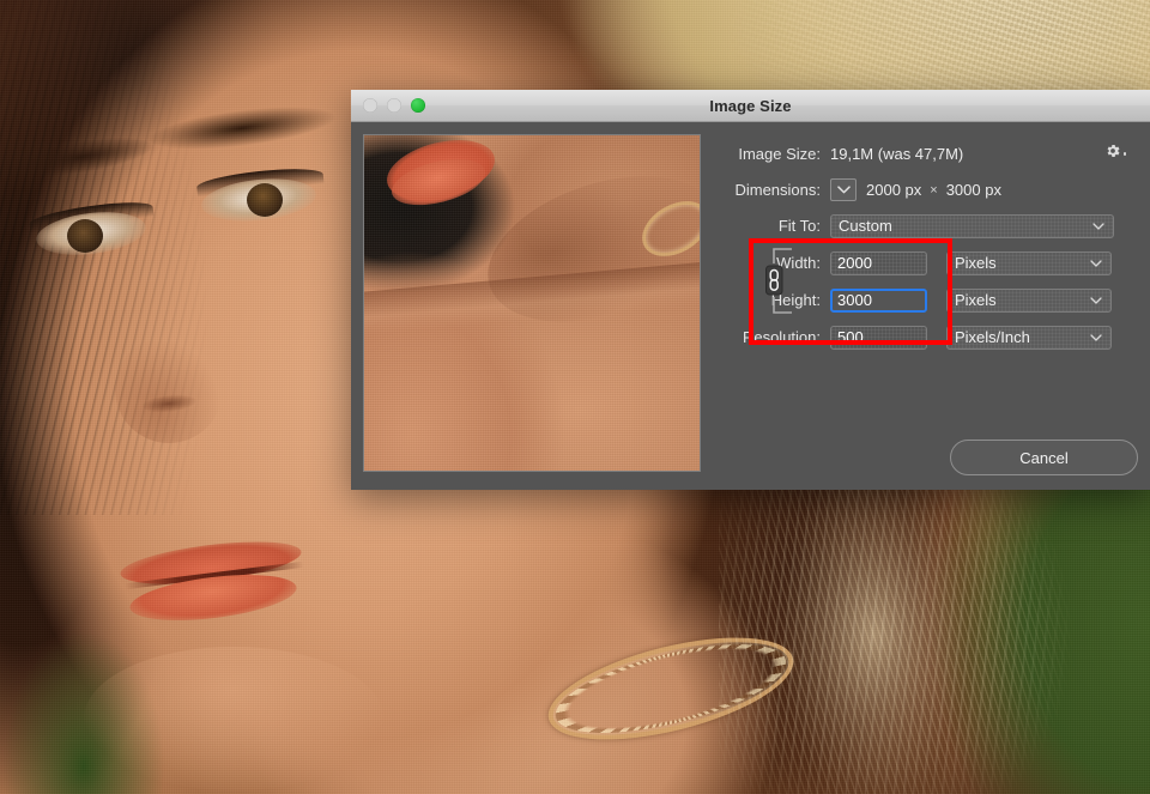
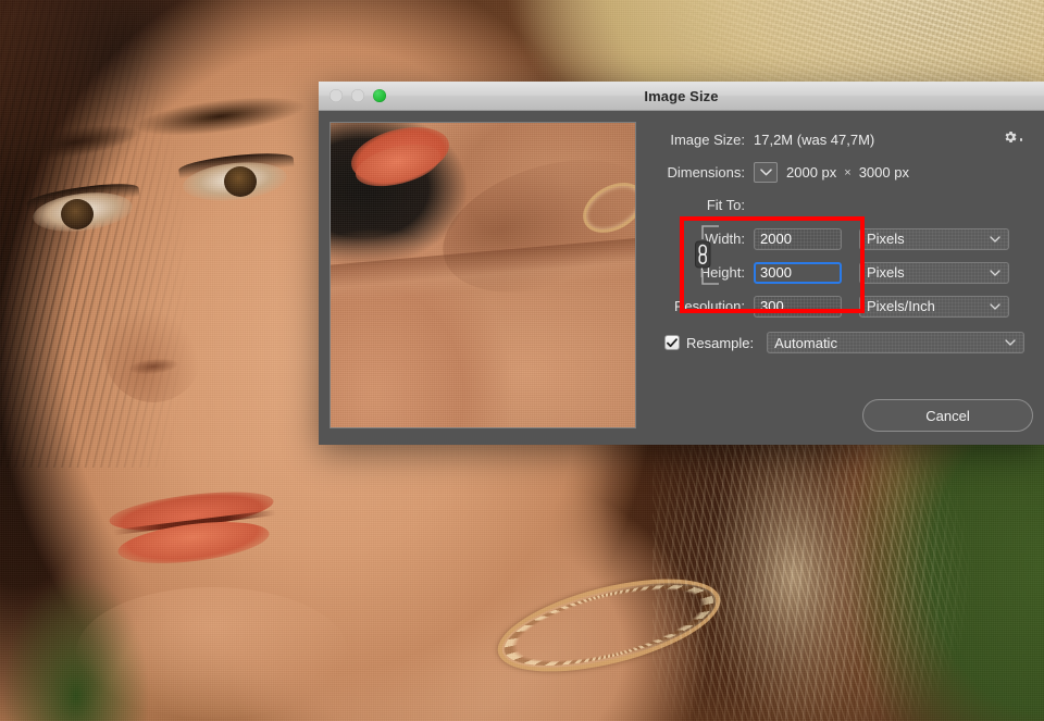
  Image Size
  Image Size:
- 19,1M (was 47,7M)
+ 17,2M (was 47,7M)
  Dimensions:
  2000 px
  ×
  3000 px
  Fit To:
- Custom
  Width:
  2000
  Pixels
  Height:
  3000
  Pixels
  Resolution:
- 500
+ 300
  Pixels/Inch
+ Resample:
+ Automatic
  Cancel
